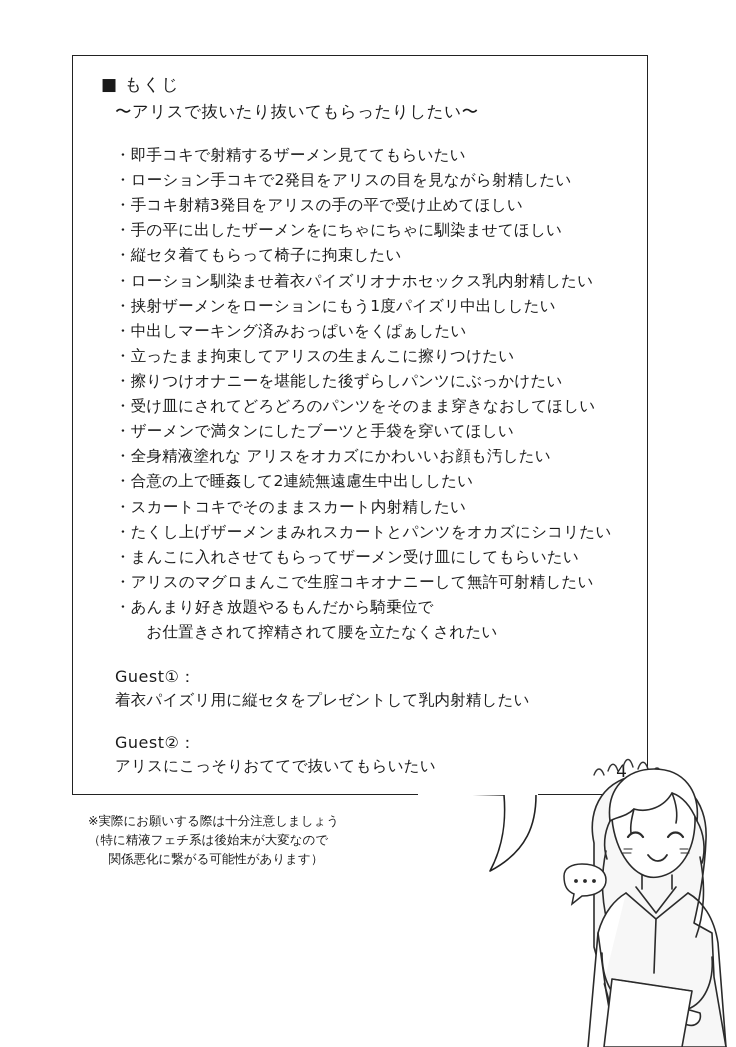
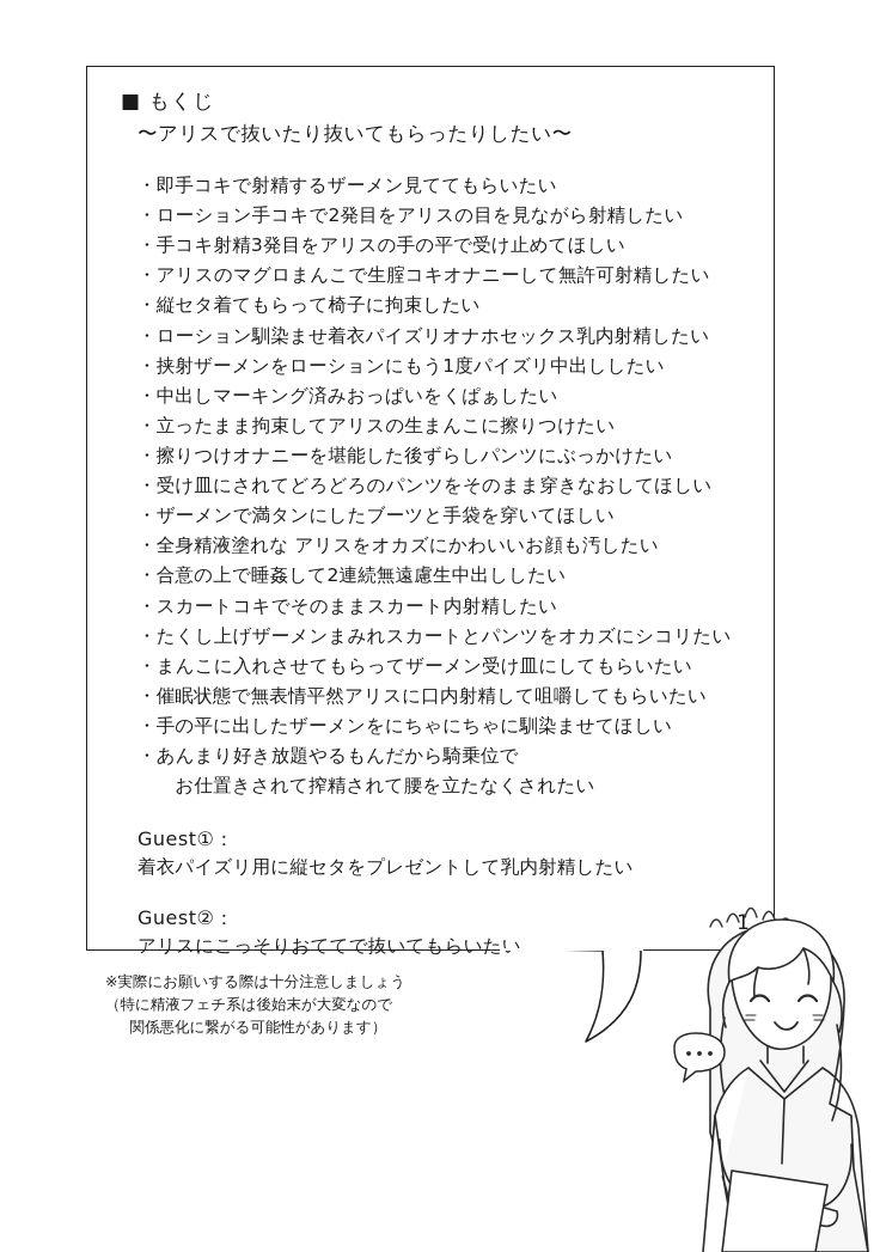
  ■ もくじ
  〜アリスで抜いたり抜いてもらったりしたい〜
  ・即手コキで射精するザーメン見ててもらいたい
  ・ローション手コキで2発目をアリスの目を見ながら射精したい
  ・手コキ射精3発目をアリスの手の平で受け止めてほしい
- ・手の平に出したザーメンをにちゃにちゃに馴染ませてほしい
+ ・アリスのマグロまんこで生腟コキオナニーして無許可射精したい
  ・縦セタ着てもらって椅子に拘束したい
  ・ローション馴染ませ着衣パイズリオナホセックス乳内射精したい
  ・挟射ザーメンをローションにもう1度パイズリ中出ししたい
  ・中出しマーキング済みおっぱいをくぱぁしたい
  ・立ったまま拘束してアリスの生まんこに擦りつけたい
  ・擦りつけオナニーを堪能した後ずらしパンツにぶっかけたい
  ・受け皿にされてどろどろのパンツをそのまま穿きなおしてほしい
  ・ザーメンで満タンにしたブーツと手袋を穿いてほしい
  ・全身精液塗れな アリスをオカズにかわいいお顔も汚したい
  ・合意の上で睡姦して2連続無遠慮生中出ししたい
  ・スカートコキでそのままスカート内射精したい
  ・たくし上げザーメンまみれスカートとパンツをオカズにシコリたい
  ・まんこに入れさせてもらってザーメン受け皿にしてもらいたい
+ ・催眠状態で無表情平然アリスに口内射精して咀嚼してもらいたい
- ・アリスのマグロまんこで生腟コキオナニーして無許可射精したい
+ ・手の平に出したザーメンをにちゃにちゃに馴染ませてほしい
  ・あんまり好き放題やるもんだから騎乗位で
  お仕置きされて搾精されて腰を立たなくされたい
  Guest①：
  着衣パイズリ用に縦セタをプレゼントして乳内射精したい
  Guest②：
  アリスにこっそりおててで抜いてもらいたい
- 4
+ 1
  ※実際にお願いする際は十分注意しましょう
  （特に精液フェチ系は後始末が大変なので
  関係悪化に繋がる可能性があります）
